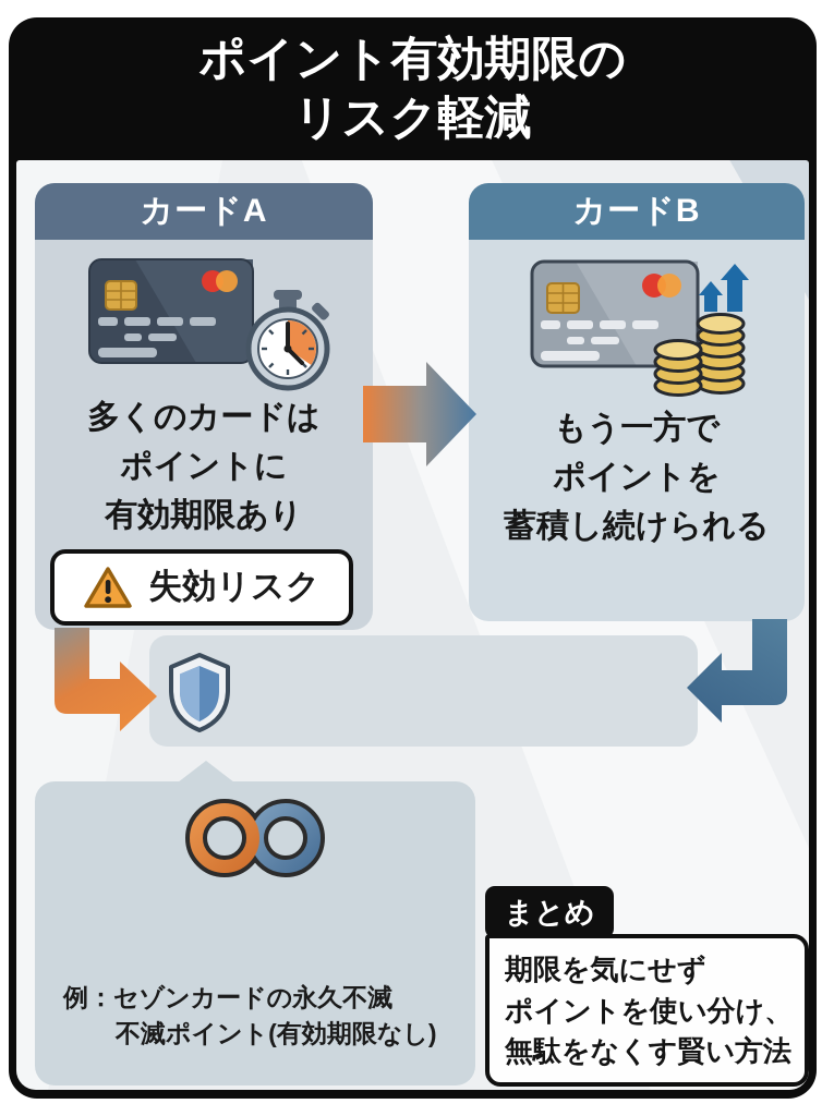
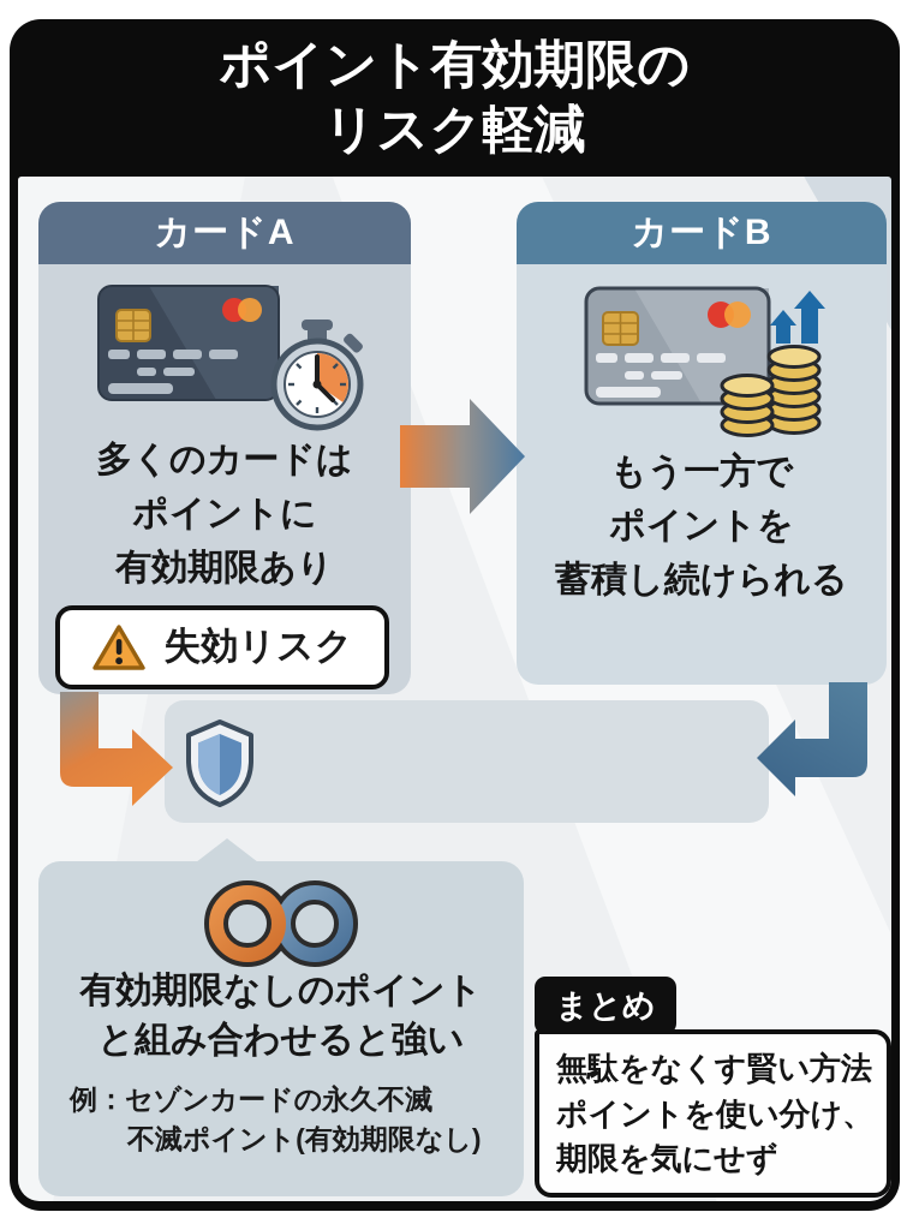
  ポイント有効期限の
  リスク軽減
  カードA
  多くのカードは
  ポイントに
  有効期限あり
  失効リスク
  カードB
  もう一方で
  ポイントを
  蓄積し続けられる
+ 有効期限なしのポイント
+ と組み合わせると強い
  例：セゾンカードの永久不滅
  不滅ポイント(有効期限なし)
  まとめ
- 期限を気にせず
+ 無駄をなくす賢い方法
  ポイントを使い分け、
- 無駄をなくす賢い方法
+ 期限を気にせず
